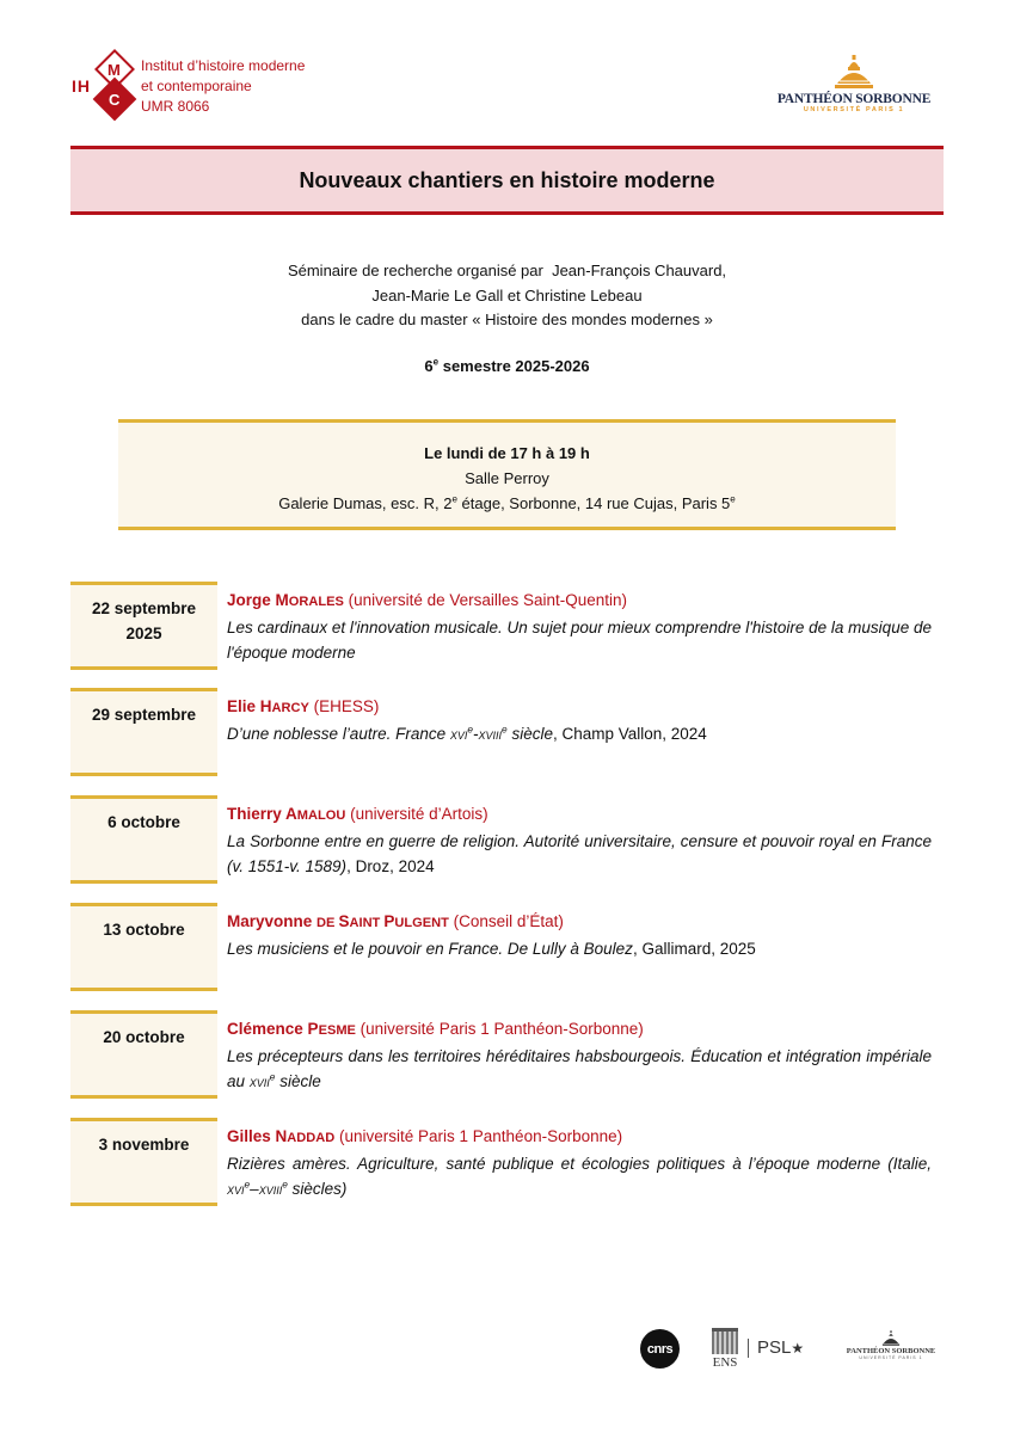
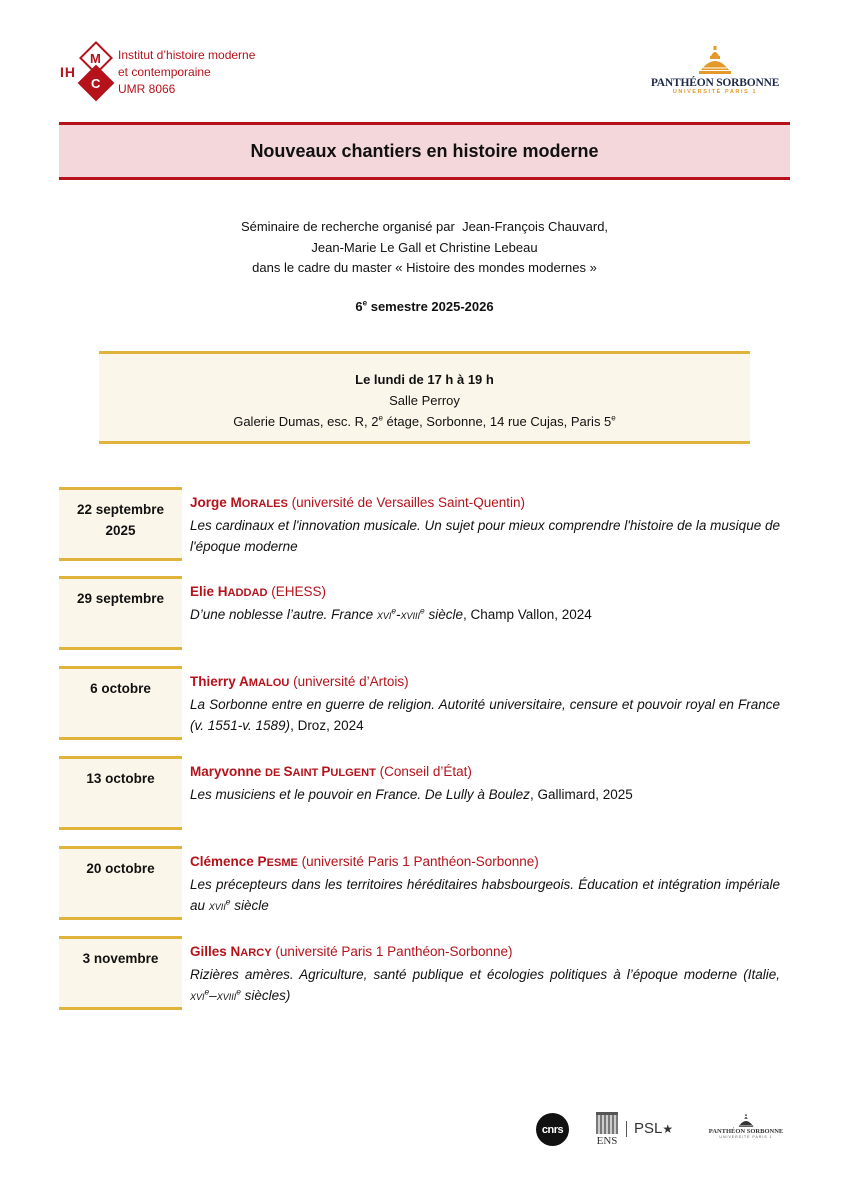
  IH
  M
  C
  Institut d’histoire moderne
  et contemporaine
  UMR 8066
  PANTHÉON SORBONNE
  Nouveaux chantiers en histoire moderne
  Séminaire de recherche organisé par Jean-François Chauvard,
  Jean-Marie Le Gall et Christine Lebeau
  dans le cadre du master « Histoire des mondes modernes »
  6e semestre 2025-2026
  Le lundi de 17 h à 19 h
  Salle Perroy
  Galerie Dumas, esc. R, 2e étage, Sorbonne, 14 rue Cujas, Paris 5e
  22 septembre 2025
  Jorge MORALES (université de Versailles Saint-Quentin)
  Les cardinaux et l'innovation musicale. Un sujet pour mieux comprendre l'histoire de la musique de l'époque moderne
  29 septembre
- Elie HARCY (EHESS)
+ Elie HADDAD (EHESS)
  D’une noblesse l’autre. France xvie-xviiie siècle, Champ Vallon, 2024
  6 octobre
  Thierry AMALOU (université d’Artois)
  La Sorbonne entre en guerre de religion. Autorité universitaire, censure et pouvoir royal en France (v. 1551-v. 1589), Droz, 2024
  13 octobre
  Maryvonne DE SAINT PULGENT (Conseil d’État)
  Les musiciens et le pouvoir en France. De Lully à Boulez, Gallimard, 2025
  20 octobre
  Clémence PESME (université Paris 1 Panthéon-Sorbonne)
  Les précepteurs dans les territoires héréditaires habsbourgeois. Éducation et intégration impériale au xviie siècle
  3 novembre
- Gilles NADDAD (université Paris 1 Panthéon-Sorbonne)
+ Gilles NARCY (université Paris 1 Panthéon-Sorbonne)
  Rizières amères. Agriculture, santé publique et écologies politiques à l’époque moderne (Italie, xvie–xviiie siècles)
  cnrs
  ENS
  PSL★
